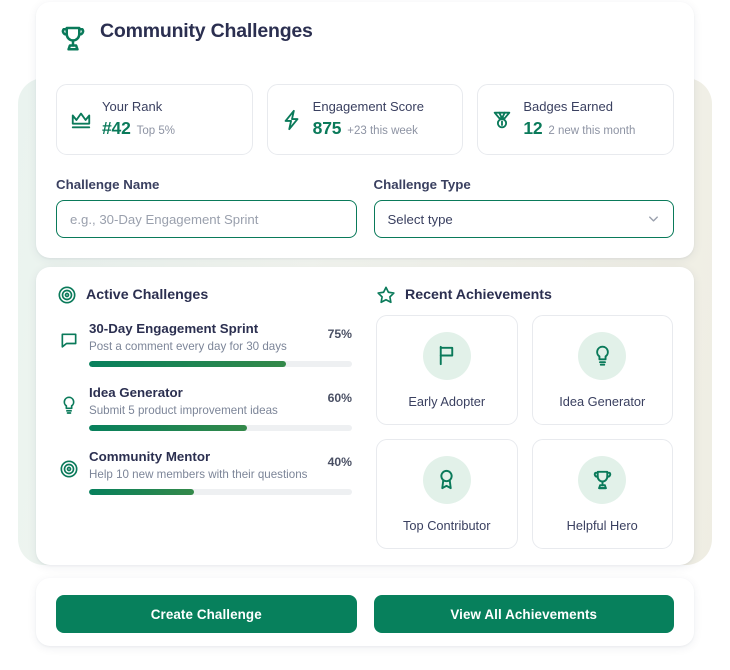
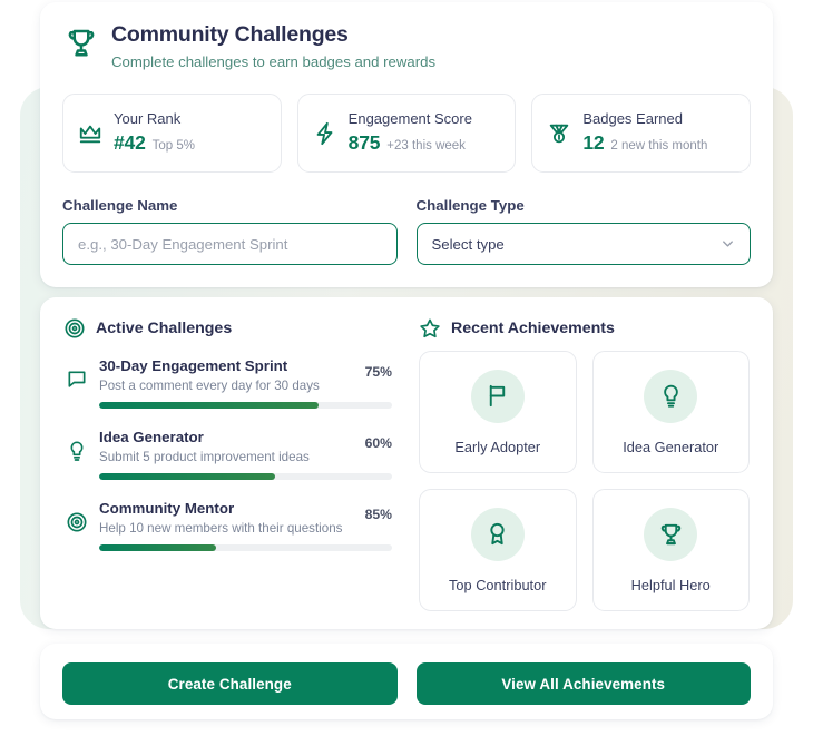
  Community Challenges
+ Complete challenges to earn badges and rewards
  Your Rank
  #42
  Top 5%
  Engagement Score
  875
  +23 this week
  Badges Earned
  12
  2 new this month
  Challenge Name
  e.g., 30-Day Engagement Sprint
  Challenge Type
  Select type
  Active Challenges
  Recent Achievements
  30-Day Engagement Sprint
  Post a comment every day for 30 days
  75%
  Idea Generator
  Submit 5 product improvement ideas
  60%
  Community Mentor
  Help 10 new members with their questions
- 40%
+ 85%
  Early Adopter
  Idea Generator
  Top Contributor
  Helpful Hero
  Create Challenge
  View All Achievements
